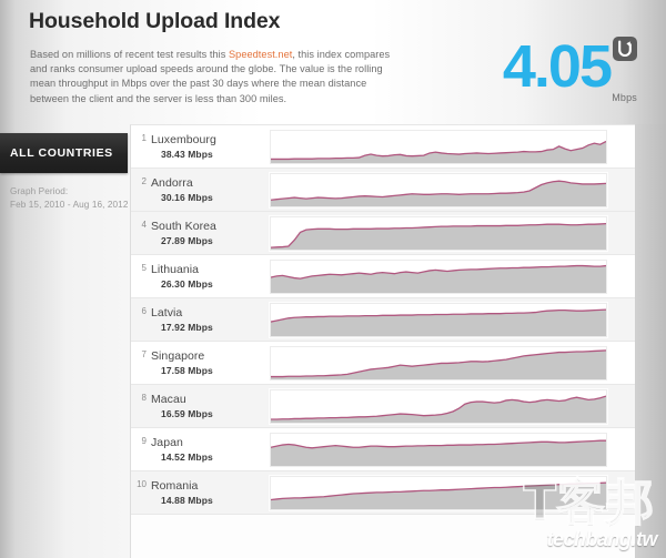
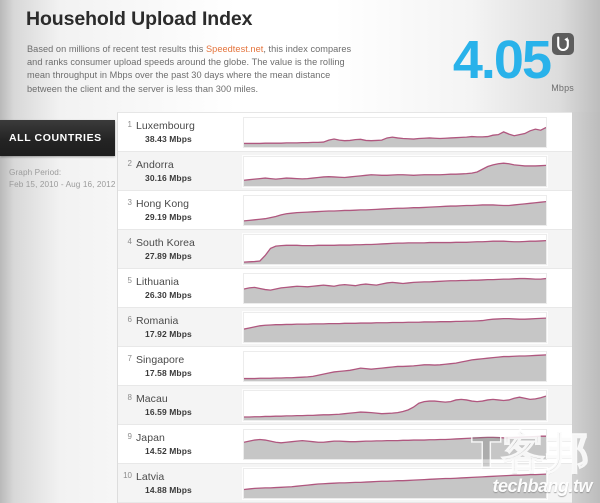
  Household Upload Index
  Based on millions of recent test results this Speedtest.net, this index compares and ranks consumer upload speeds around the globe. The value is the rolling mean throughput in Mbps over the past 30 days where the mean distance between the client and the server is less than 300 miles.
  4.05
  Mbps
  ALL COUNTRIES
  Graph Period:
  Feb 15, 2010 - Aug 16, 2012
  1
  Luxembourg
  38.43 Mbps
  2
  Andorra
  30.16 Mbps
+ 3
+ Hong Kong
+ 29.19 Mbps
  4
  South Korea
  27.89 Mbps
  5
  Lithuania
  26.30 Mbps
  6
- Latvia
+ Romania
  17.92 Mbps
  7
  Singapore
  17.58 Mbps
  8
  Macau
  16.59 Mbps
  9
  Japan
  14.52 Mbps
  10
- Romania
+ Latvia
  14.88 Mbps
  T客邦
  techbang.tw
